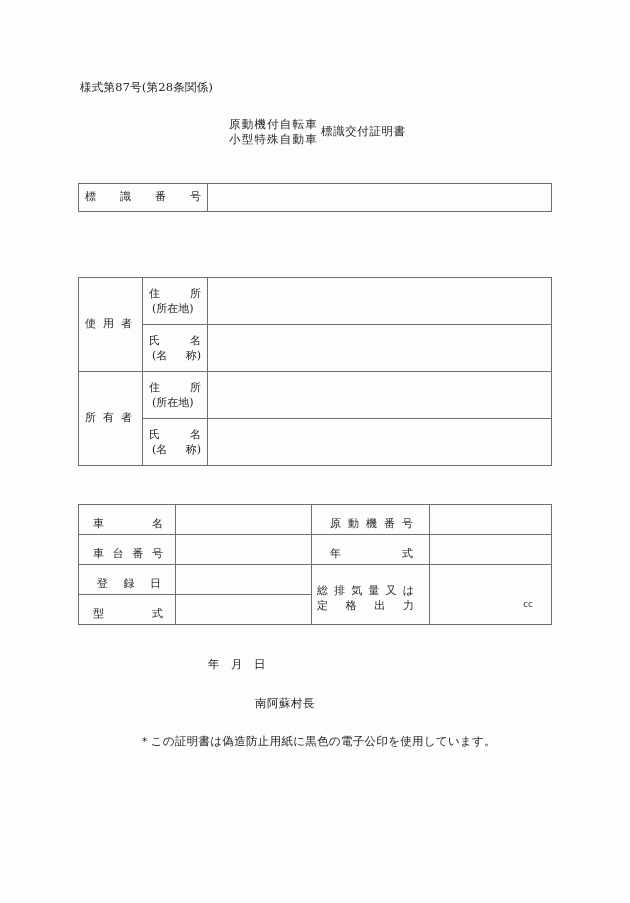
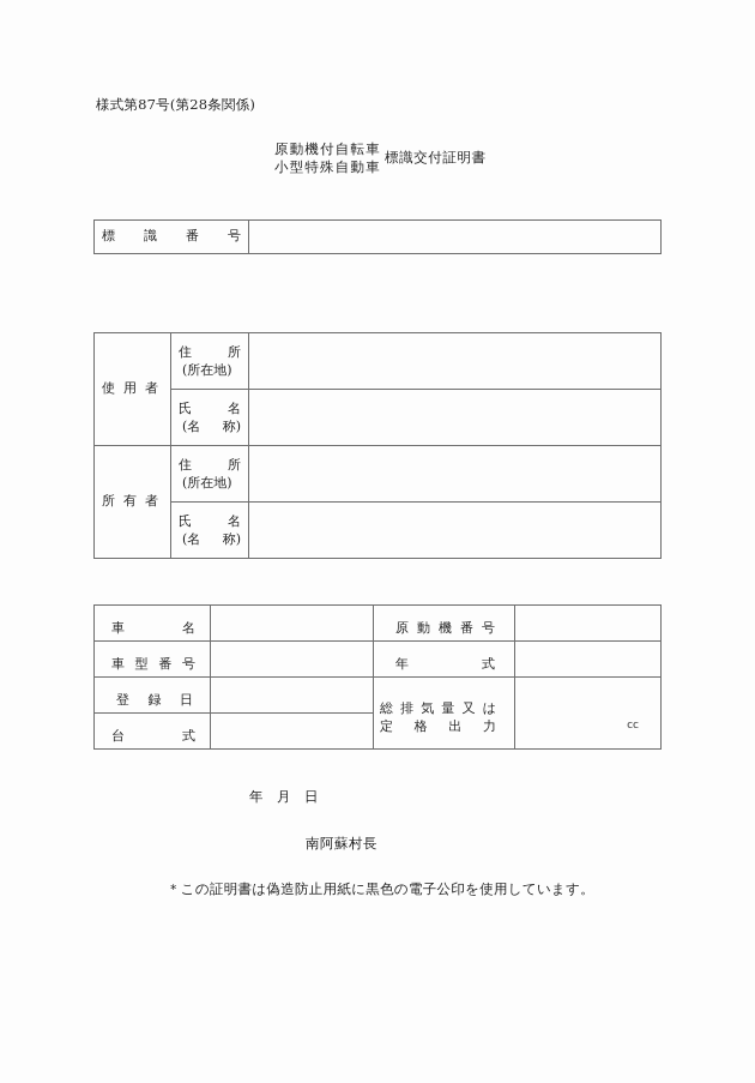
  様式第87号(第28条関係)
  原動機付自転車
  小型特殊自動車
  標識交付証明書
  標 識 番 号
  使 用 者	住 所 (所在地)
  氏 名 (名 称)
  所 有 者	住 所 (所在地)
  氏 名 (名 称)
  車 名		原 動 機 番 号
- 車 台 番 号		年 式
+ 車 型 番 号		年 式
  登 録 日		総 排 気 量 又 は 定 格 出 力	cc
- 型 式
+ 台 式
  年 月 日
  南阿蘇村長
  ＊この証明書は偽造防止用紙に黒色の電子公印を使用しています。
